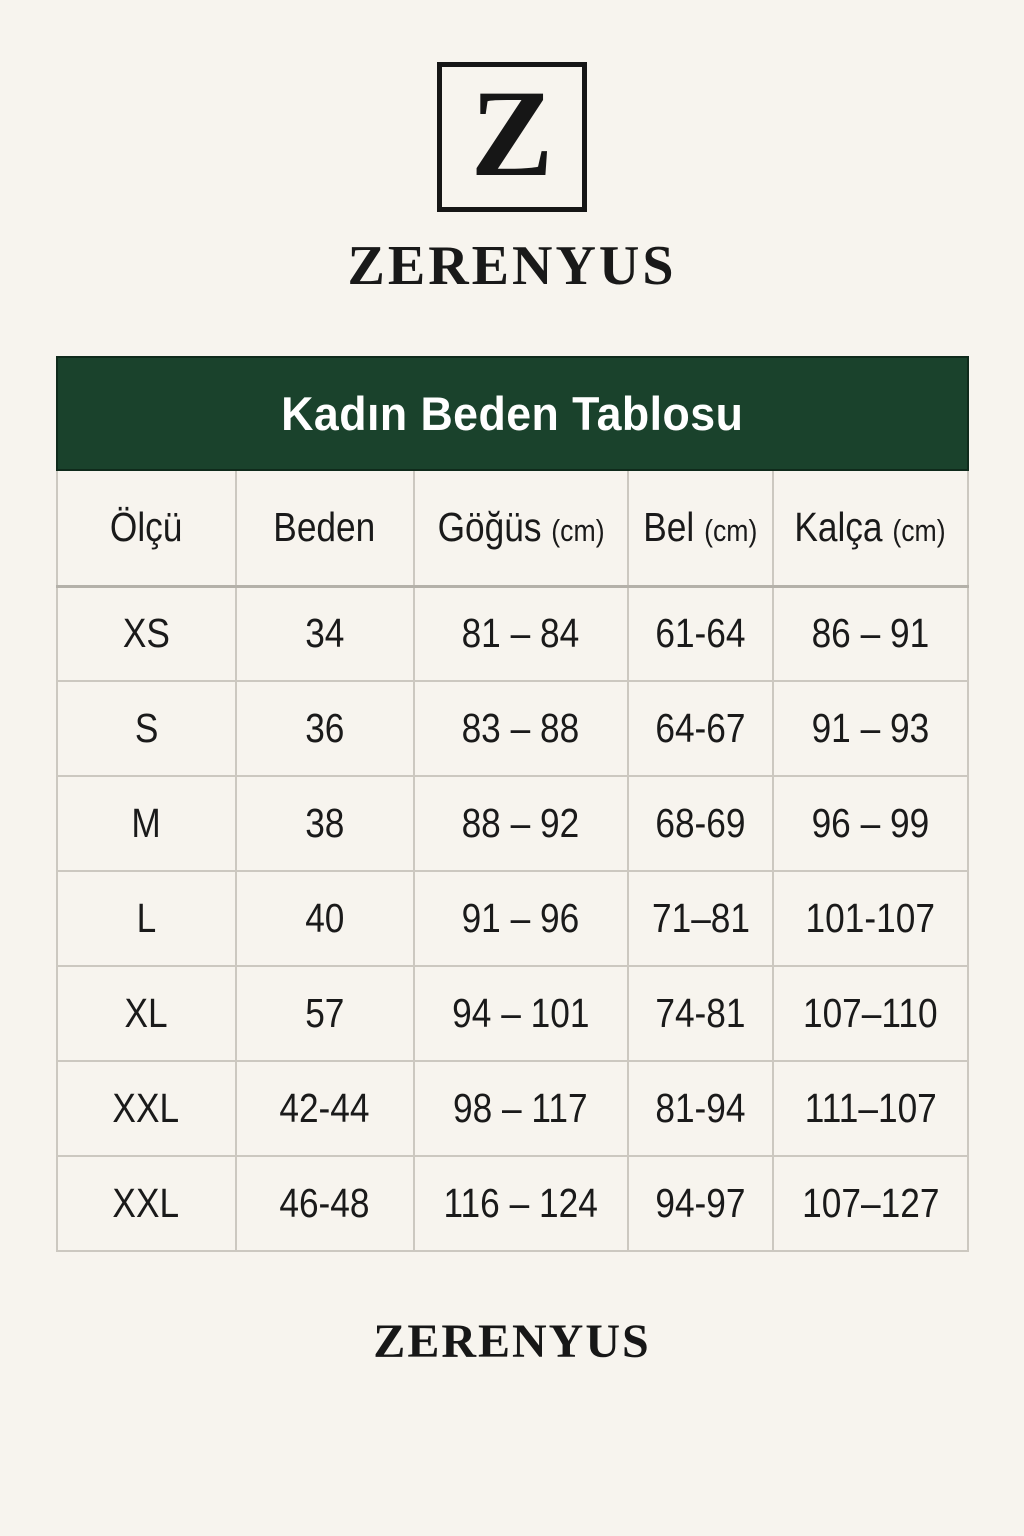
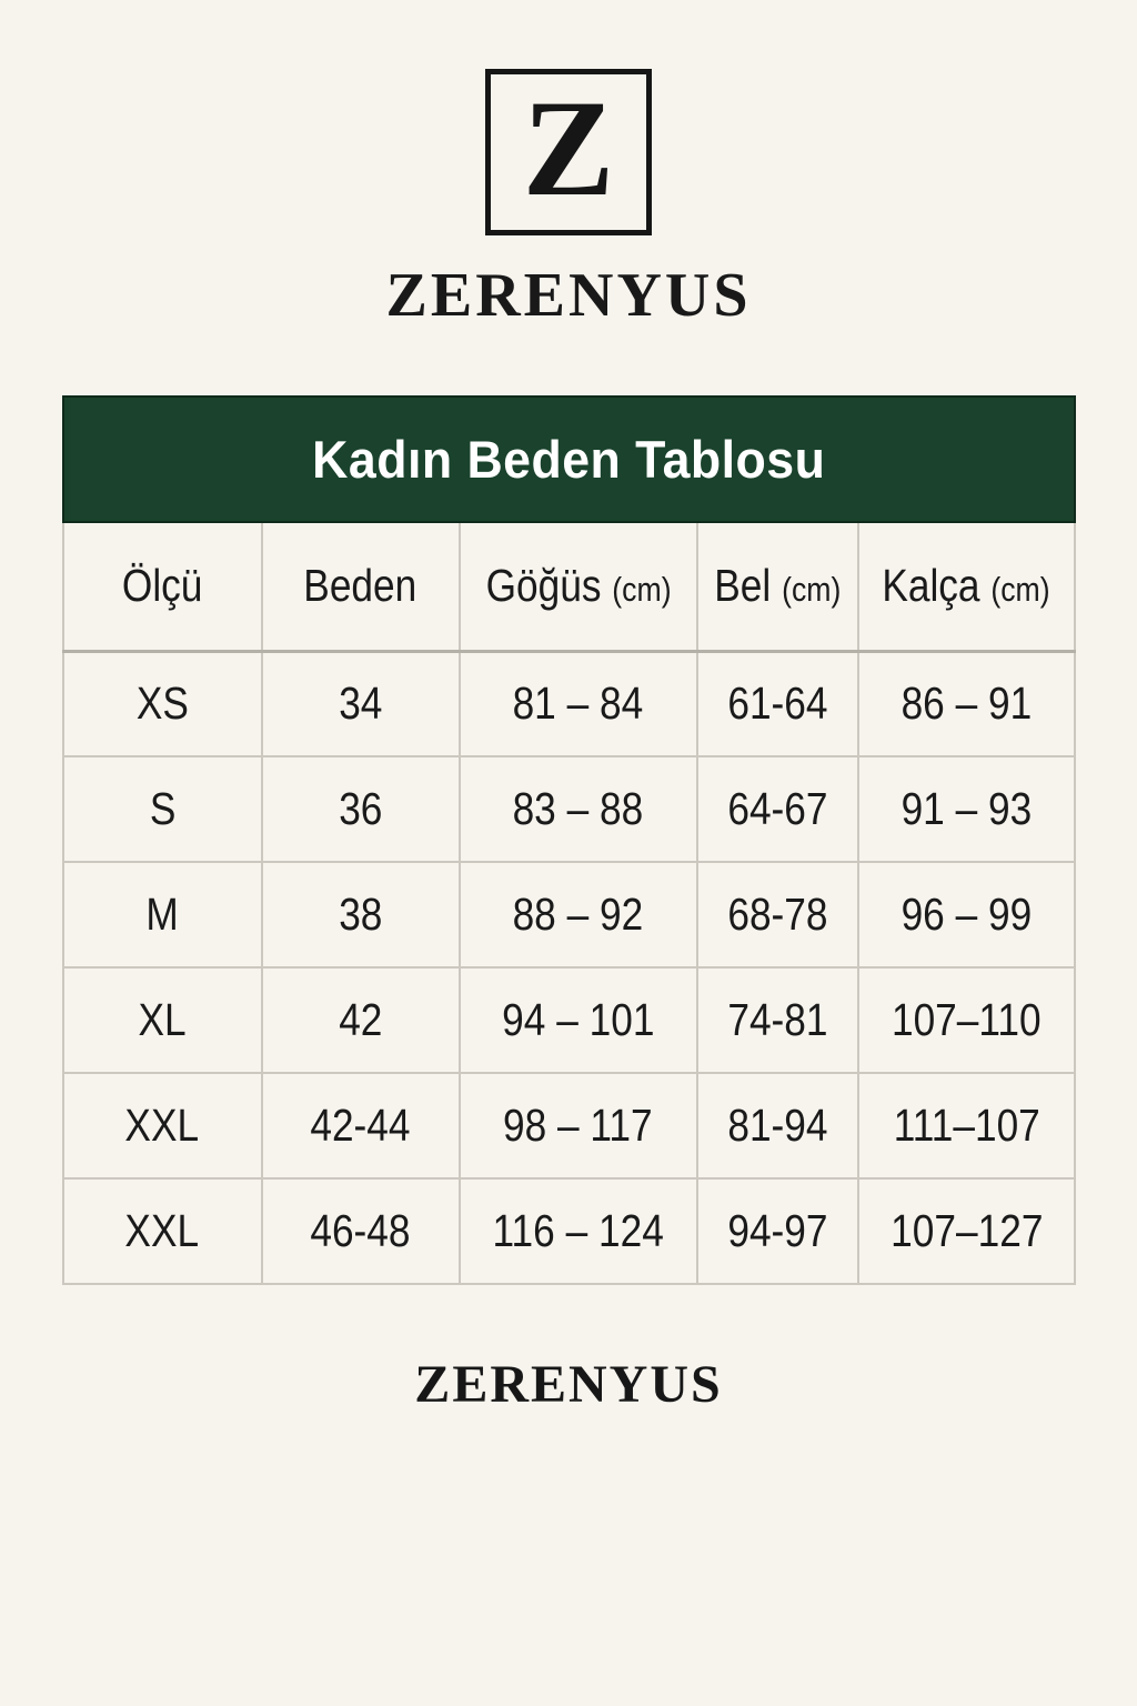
  Z
  ZERENYUS
  Kadın Beden Tablosu
  Ölçü	Beden	Göğüs (cm)	Bel (cm)	Kalça (cm)
  XS	34	81 – 84	61-64	86 – 91
  S	36	83 – 88	64-67	91 – 93
- M	38	88 – 92	68-69	96 – 99
+ M	38	88 – 92	68-78	96 – 99
- L	40	91 – 96	71–81	101-107
- XL	57	94 – 101	74-81	107–110
+ XL	42	94 – 101	74-81	107–110
  XXL	42-44	98 – 117	81-94	111–107
  XXL	46-48	116 – 124	94-97	107–127
  ZERENYUS
